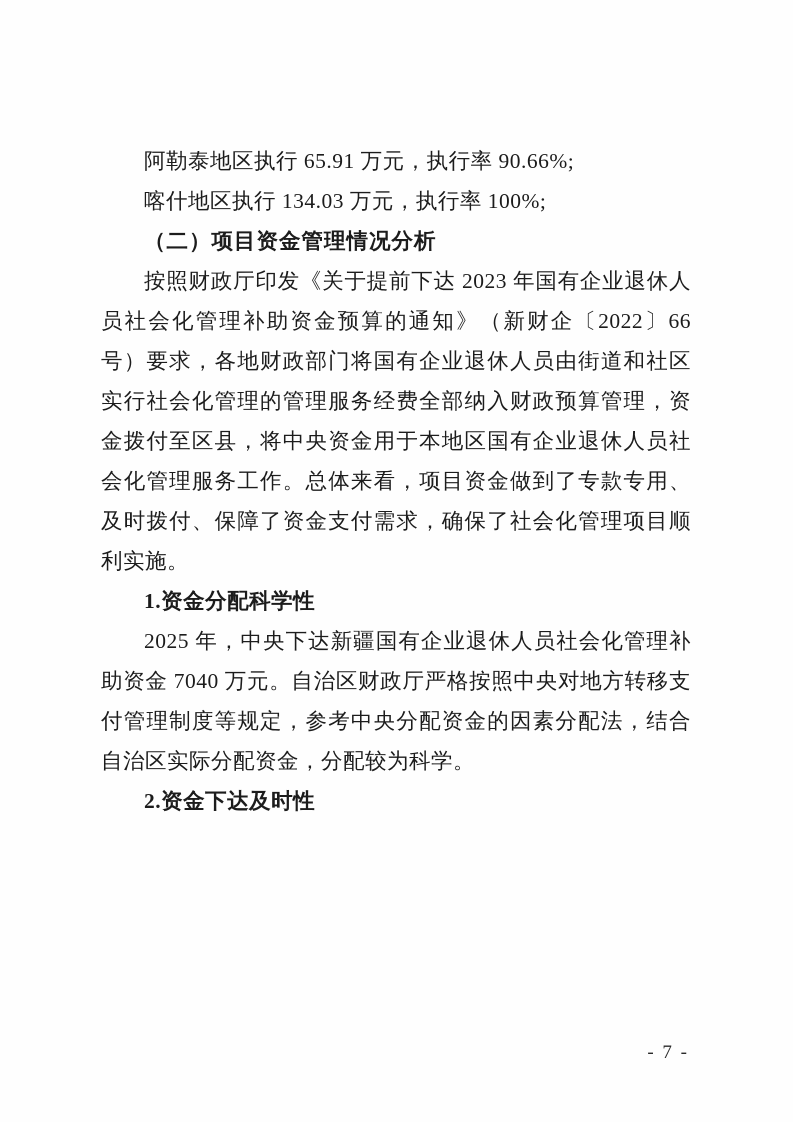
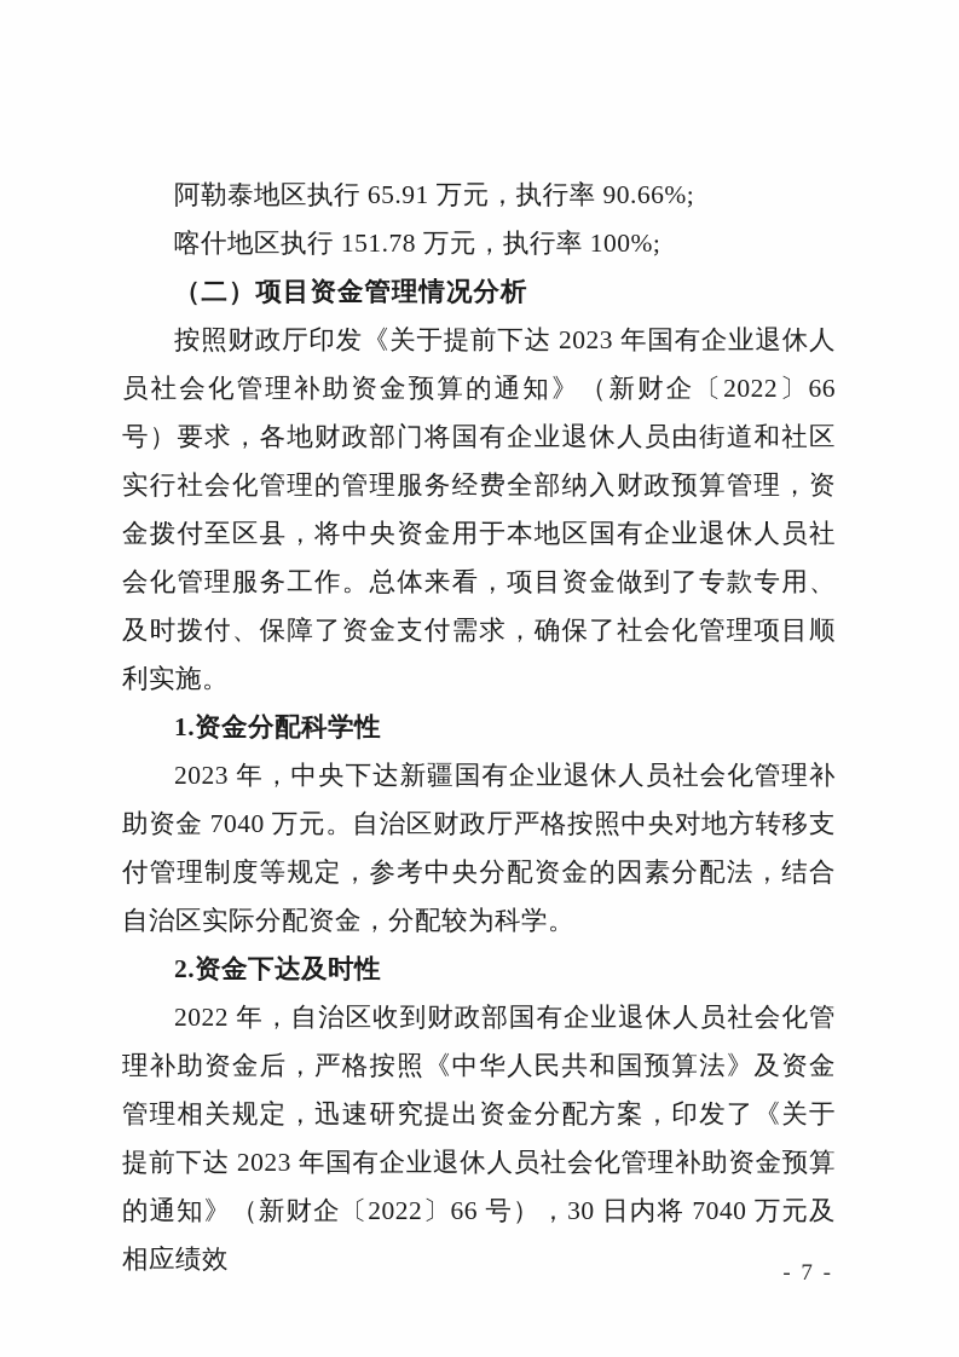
  阿勒泰地区执行 65.91 万元，执行率 90.66%;
- 喀什地区执行 134.03 万元，执行率 100%;
+ 喀什地区执行 151.78 万元，执行率 100%;
  （二）项目资金管理情况分析
  按照财政厅印发《关于提前下达 2023 年国有企业退休人员社会化管理补助资金预算的通知》（新财企〔2022〕66 号）要求，各地财政部门将国有企业退休人员由街道和社区实行社会化管理的管理服务经费全部纳入财政预算管理，资金拨付至区县，将中央资金用于本地区国有企业退休人员社会化管理服务工作。总体来看，项目资金做到了专款专用、及时拨付、保障了资金支付需求，确保了社会化管理项目顺利实施。
  1.资金分配科学性
- 2025 年，中央下达新疆国有企业退休人员社会化管理补助资金 7040 万元。自治区财政厅严格按照中央对地方转移支付管理制度等规定，参考中央分配资金的因素分配法，结合自治区实际分配资金，分配较为科学。
+ 2023 年，中央下达新疆国有企业退休人员社会化管理补助资金 7040 万元。自治区财政厅严格按照中央对地方转移支付管理制度等规定，参考中央分配资金的因素分配法，结合自治区实际分配资金，分配较为科学。
  2.资金下达及时性
+ 2022 年，自治区收到财政部国有企业退休人员社会化管理补助资金后，严格按照《中华人民共和国预算法》及资金管理相关规定，迅速研究提出资金分配方案，印发了《关于提前下达 2023 年国有企业退休人员社会化管理补助资金预算的通知》（新财企〔2022〕66 号），30 日内将 7040 万元及相应绩效
  - 7 -
